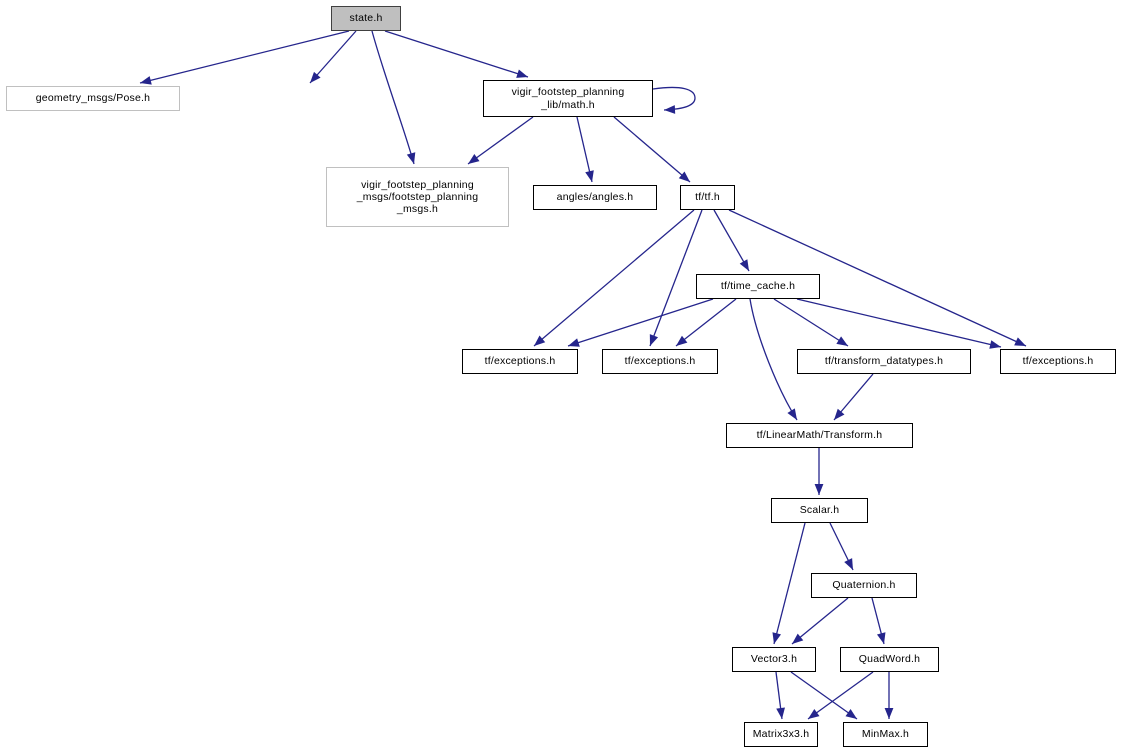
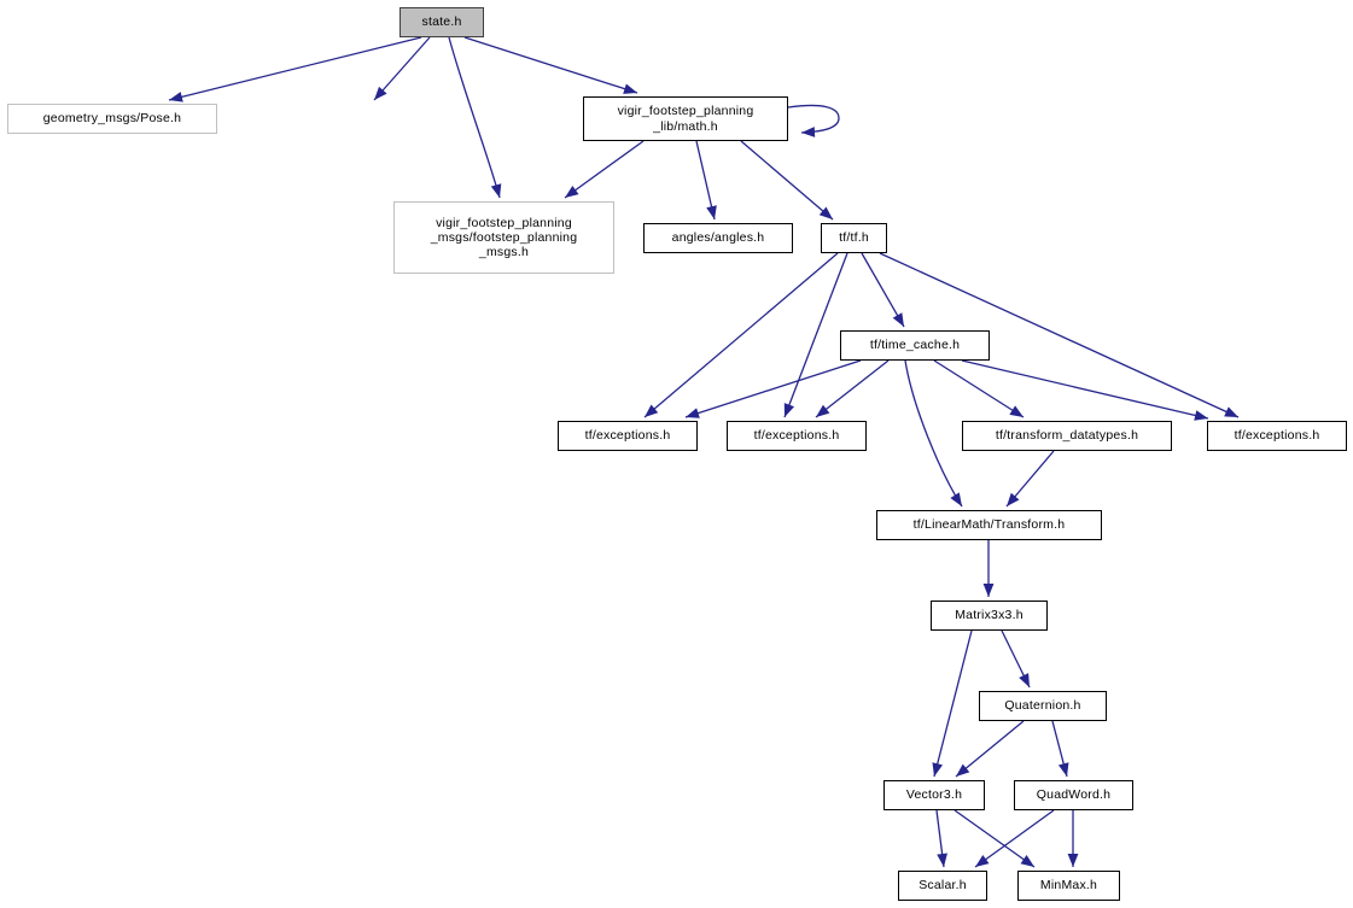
  state.h
  geometry_msgs/Pose.h
  vigir_footstep_planning
  _lib/math.h
  vigir_footstep_planning
  _msgs/footstep_planning
  _msgs.h
  angles/angles.h
  tf/tf.h
  tf/time_cache.h
  tf/exceptions.h
  tf/exceptions.h
  tf/transform_datatypes.h
  tf/exceptions.h
  tf/LinearMath/Transform.h
- Scalar.h
+ Matrix3x3.h
  Quaternion.h
  Vector3.h
  QuadWord.h
- Matrix3x3.h
+ Scalar.h
  MinMax.h
